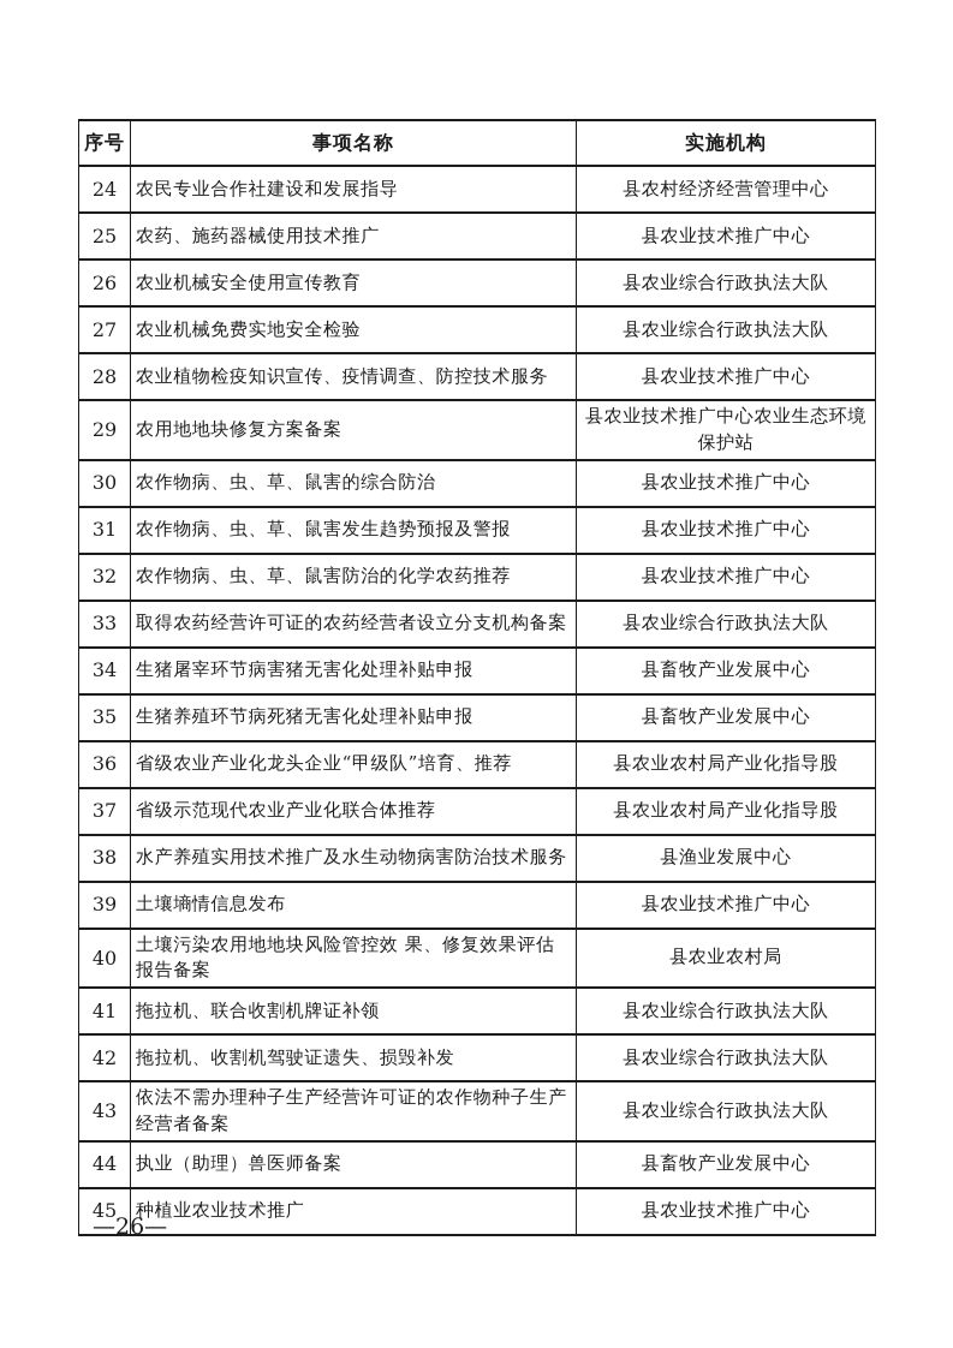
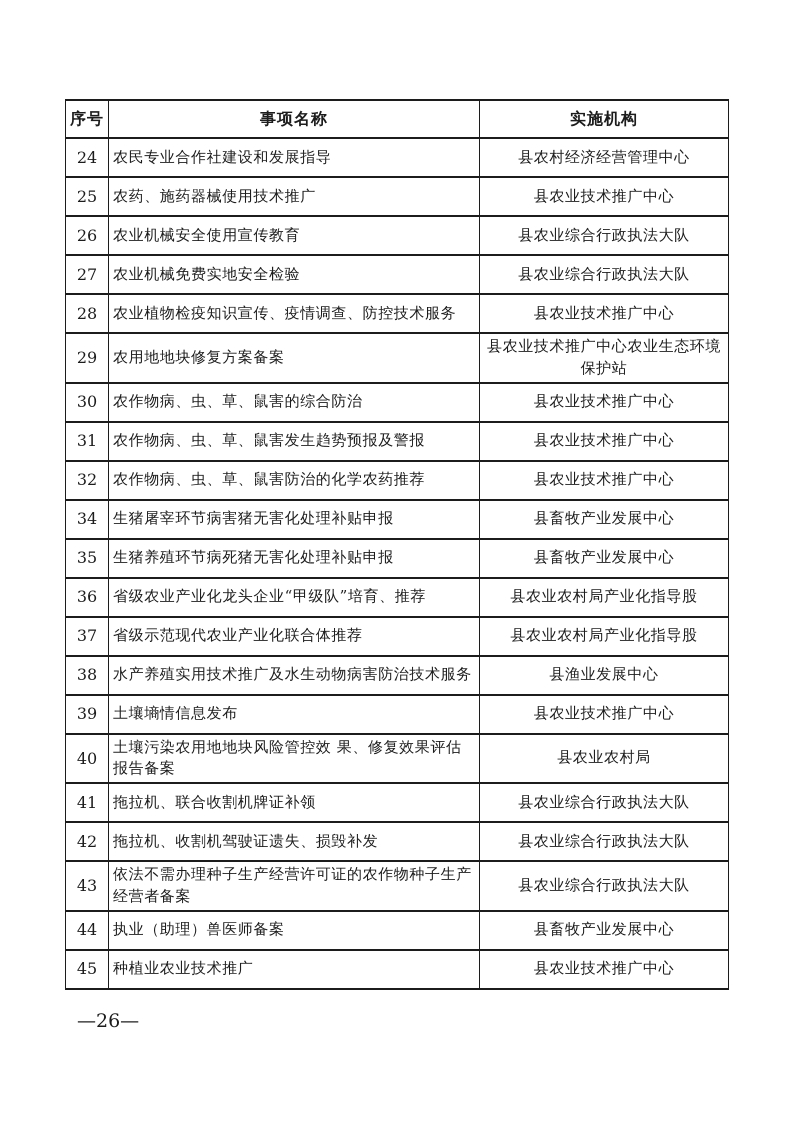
  序号	事项名称	实施机构
  24	农民专业合作社建设和发展指导	县农村经济经营管理中心
  25	农药、施药器械使用技术推广	县农业技术推广中心
  26	农业机械安全使用宣传教育	县农业综合行政执法大队
  27	农业机械免费实地安全检验	县农业综合行政执法大队
  28	农业植物检疫知识宣传、疫情调查、防控技术服务	县农业技术推广中心
  29	农用地地块修复方案备案	县农业技术推广中心农业生态环境保护站
  30	农作物病、虫、草、鼠害的综合防治	县农业技术推广中心
  31	农作物病、虫、草、鼠害发生趋势预报及警报	县农业技术推广中心
  32	农作物病、虫、草、鼠害防治的化学农药推荐	县农业技术推广中心
- 33	取得农药经营许可证的农药经营者设立分支机构备案	县农业综合行政执法大队
  34	生猪屠宰环节病害猪无害化处理补贴申报	县畜牧产业发展中心
  35	生猪养殖环节病死猪无害化处理补贴申报	县畜牧产业发展中心
  36	省级农业产业化龙头企业“甲级队”培育、推荐	县农业农村局产业化指导股
  37	省级示范现代农业产业化联合体推荐	县农业农村局产业化指导股
  38	水产养殖实用技术推广及水生动物病害防治技术服务	县渔业发展中心
  39	土壤墒情信息发布	县农业技术推广中心
  40	土壤污染农用地地块风险管控效 果、修复效果评估报告备案	县农业农村局
  41	拖拉机、联合收割机牌证补领	县农业综合行政执法大队
  42	拖拉机、收割机驾驶证遗失、损毁补发	县农业综合行政执法大队
  43	依法不需办理种子生产经营许可证的农作物种子生产经营者备案	县农业综合行政执法大队
  44	执业（助理）兽医师备案	县畜牧产业发展中心
  45	种植业农业技术推广	县农业技术推广中心
  —26—
